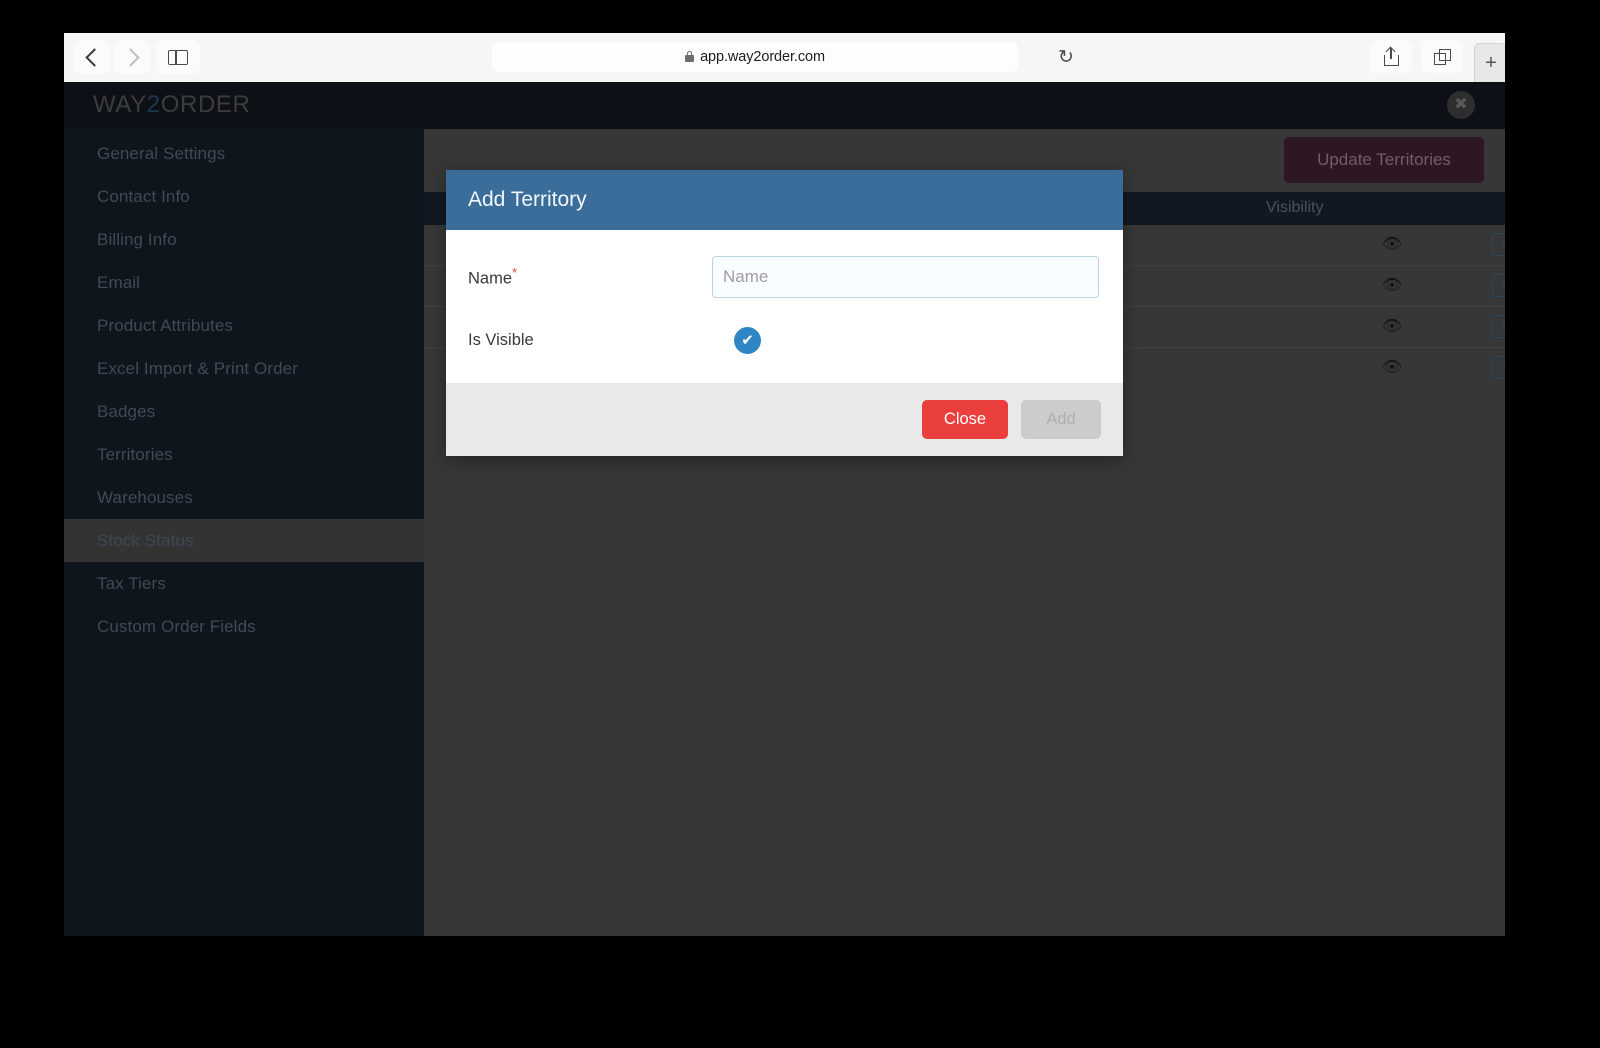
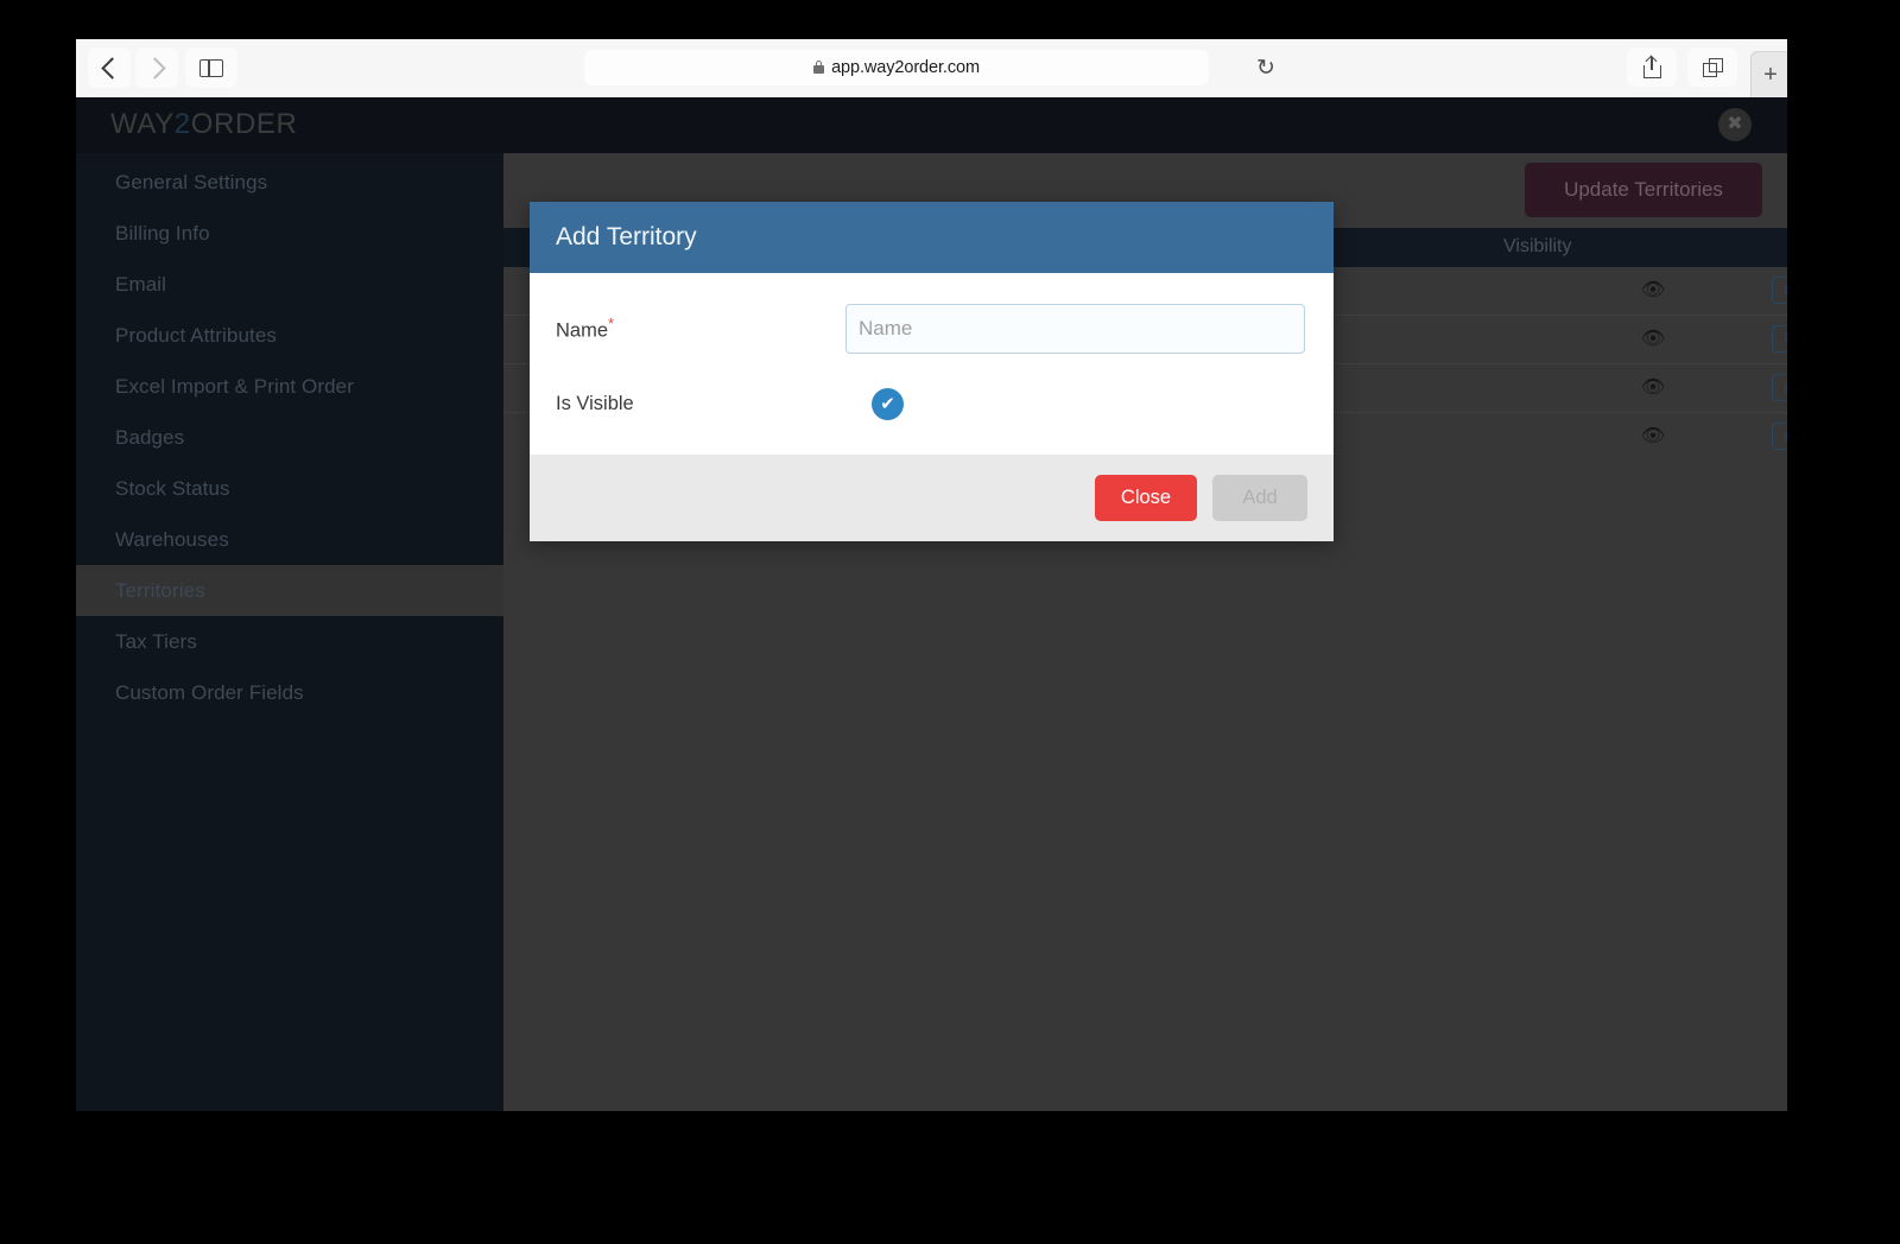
  app.way2order.com
  ↻
  +
  WAY2ORDER
  ✖
  General Settings
- Contact Info
  Billing Info
  Email
  Product Attributes
  Excel Import & Print Order
  Badges
- Territories
+ Stock Status
  Warehouses
- Stock Status
+ Territories
  Tax Tiers
  Custom Order Fields
  Update Territories
  Visibility
  👁
  👁
  👁
  👁
  Add Territory
  Name*
  Name
  Is Visible
  ✔
  Close
  Add
